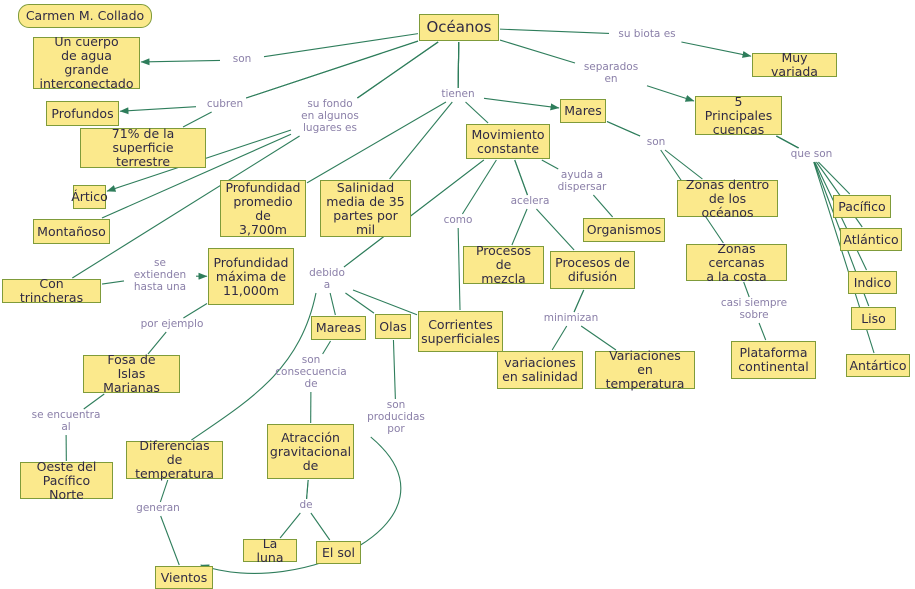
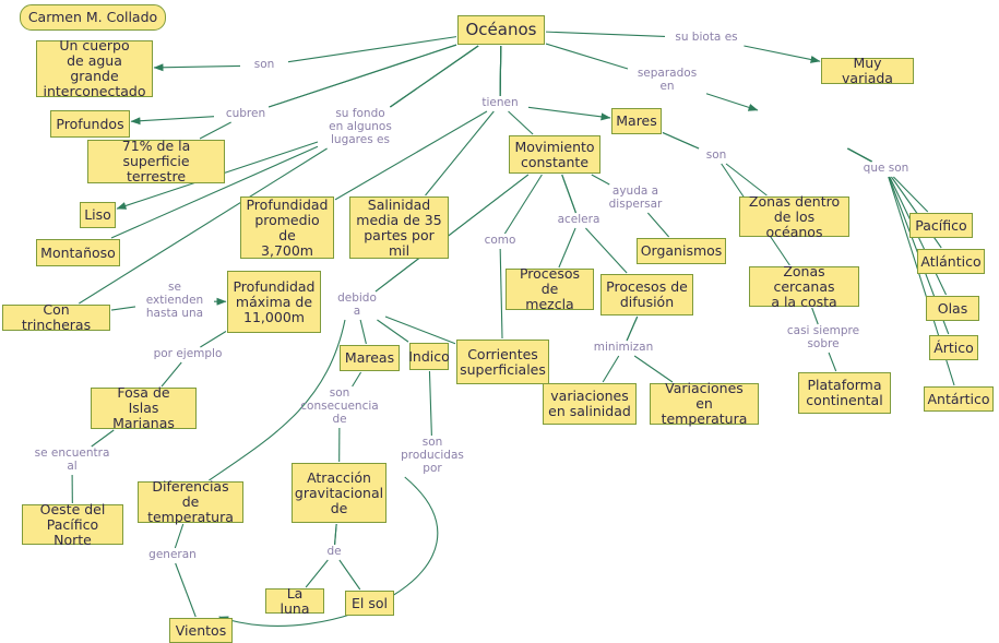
  Carmen M. Collado
  Océanos
  Un cuerpo
  de agua grande
  interconectado
  Profundos
  71% de la
  superficie terrestre
- Ártico
+ Liso
  Montañoso
  Con trincheras
  Profundidad
  promedio de
  3,700m
  Salinidad
  media de 35
  partes por mil
  Profundidad
  máxima de
  11,000m
  Fosa de
  Islas Marianas
  Oeste del
  Pacífico Norte
  Diferencias de
  temperatura
  Vientos
  Mareas
- Olas
+ Indico
  Corrientes
  superficiales
  Atracción
  gravitacional
  de
  La luna
  El sol
  Movimiento
  constante
  Mares
- 5 Principales
- cuencas
  Muy variada
  Organismos
  Procesos de
  mezcla
  Procesos de
  difusión
  variaciones
  en salinidad
  Variaciones
  en temperatura
  Zonas dentro
  de los océanos
  Zonas cercanas
  a la costa
  Plataforma
  continental
  Pacífico
  Atlántico
- Indico
+ Olas
- Liso
+ Ártico
  Antártico
  son
  cubren
  su fondo
  en algunos
  lugares es
  tienen
  su biota es
  separados
  en
  son
  que son
  ayuda a
  dispersar
  acelera
  como
  minimizan
  casi siempre
  sobre
  se
  extienden
  hasta una
  debido
  a
  por ejemplo
  se encuentra
  al
  generan
  son
  consecuencia
  de
  son
  producidas
  por
  de
